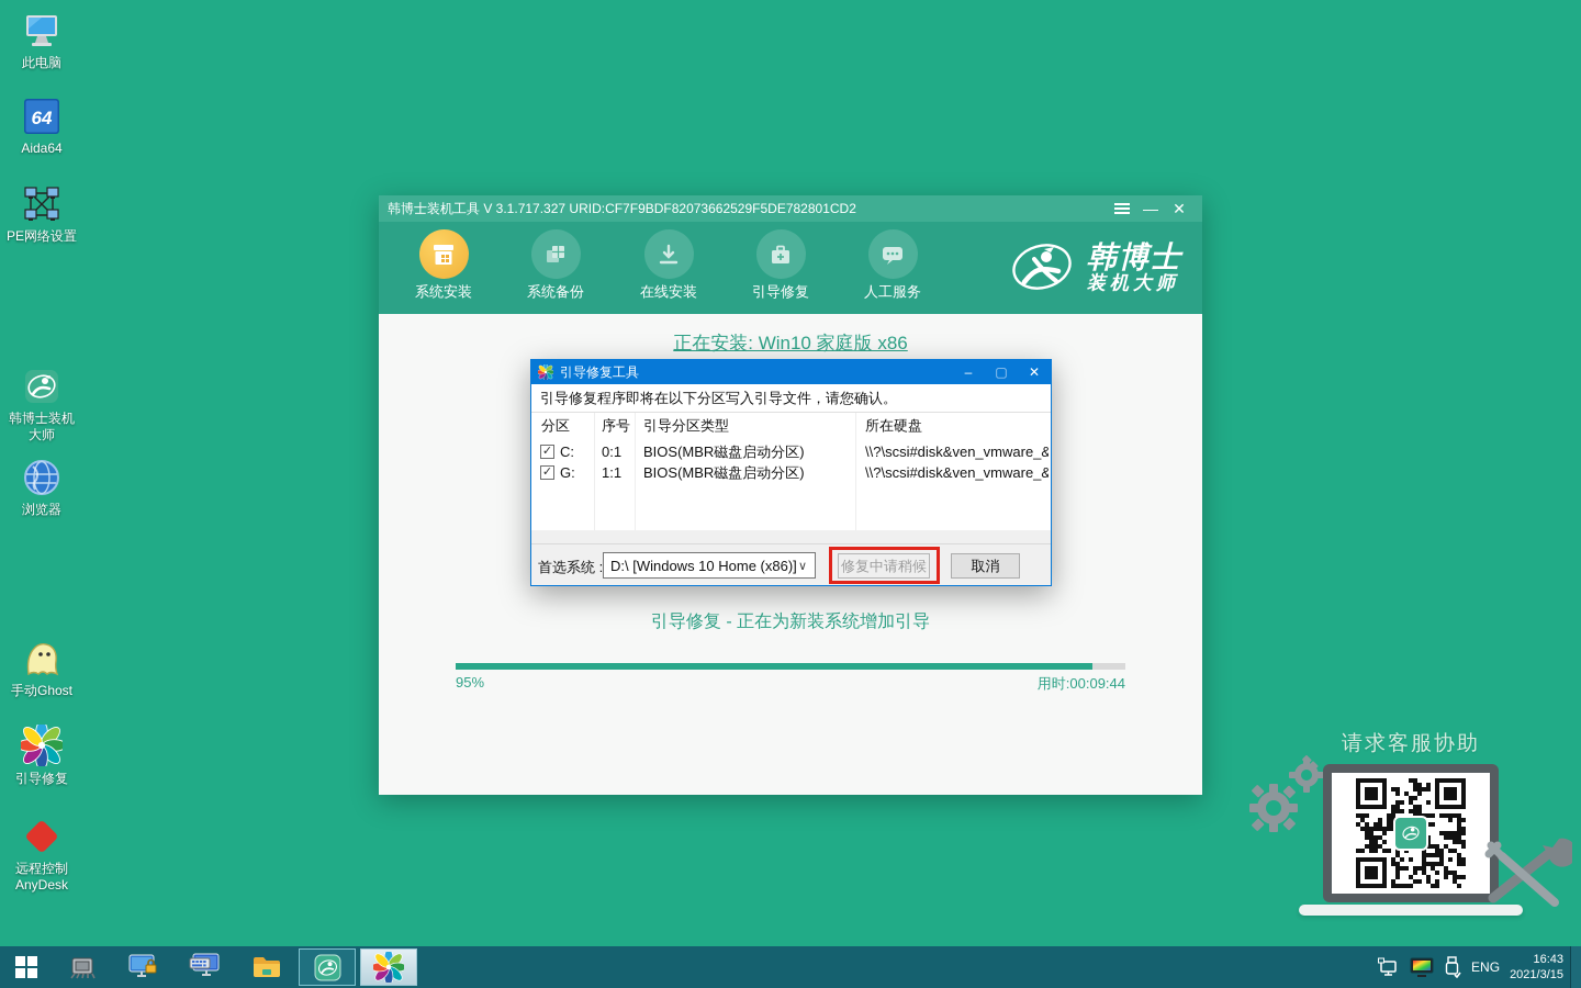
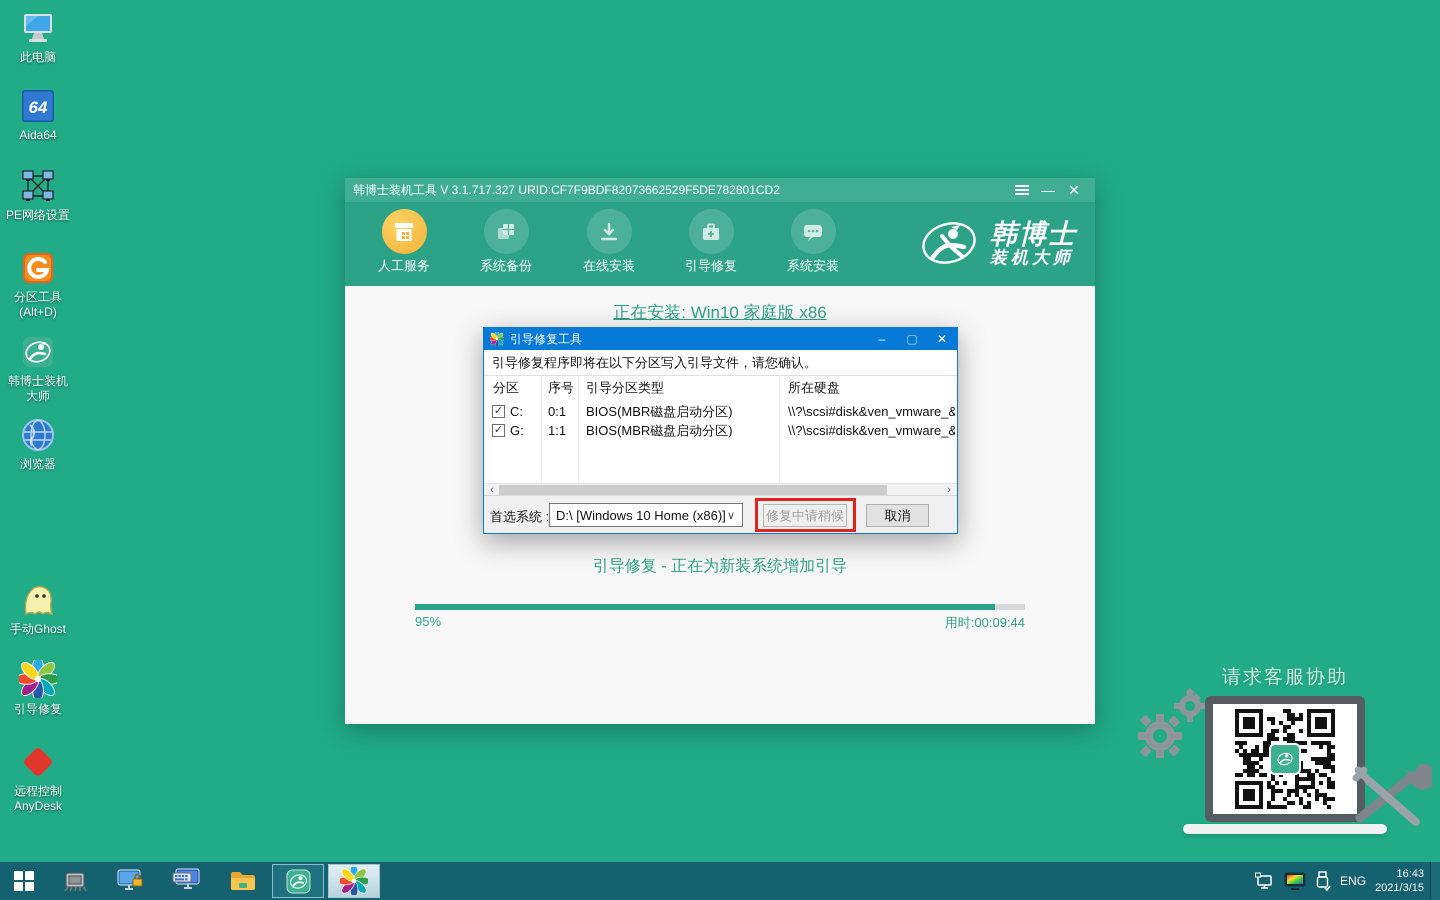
  此电脑
  64
  Aida64
  PE网络设置
+ 分区工具
+ (Alt+D)
  韩博士装机
  大师
  浏览器
  手动Ghost
  引导修复
  远程控制
  AnyDesk
  韩博士装机工具 V 3.1.717.327 URID:CF7F9BDF82073662529F5DE782801CD2
  —
  ✕
- 系统安装
+ 人工服务
  系统备份
  在线安装
  引导修复
- 人工服务
+ 系统安装
  韩博士
  装机大师
  正在安装: Win10 家庭版 x86
  引导修复 - 正在为新装系统增加引导
  95%
  用时:00:09:44
  引导修复工具
  –
  ▢
  ✕
  引导修复程序即将在以下分区写入引导文件，请您确认。
  分区
  序号
  引导分区类型
  所在硬盘
  ✓
  C:
  0:1
  BIOS(MBR磁盘启动分区)
  \\?\scsi#disk&ven_vmware_&
  ✓
  G:
  1:1
  BIOS(MBR磁盘启动分区)
  \\?\scsi#disk&ven_vmware_&
+ ‹
+ ›
  首选系统 :
  D:\ [Windows 10 Home (x86)]
  ∨
  修复中请稍候
  取消
  请求客服协助
  ENG
  16:43
  2021/3/15
